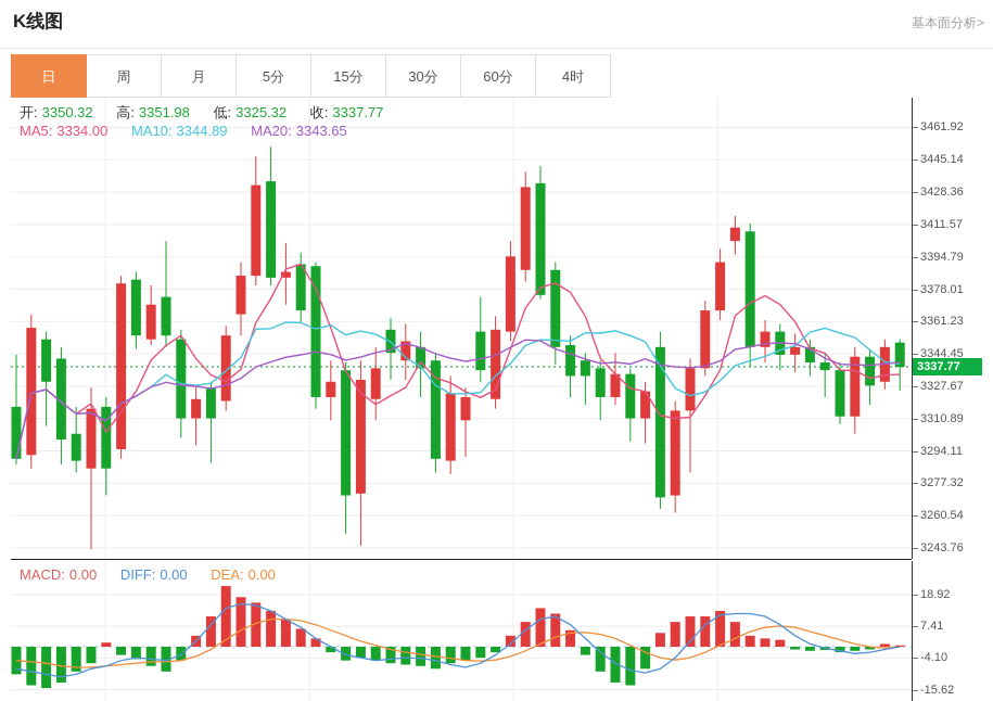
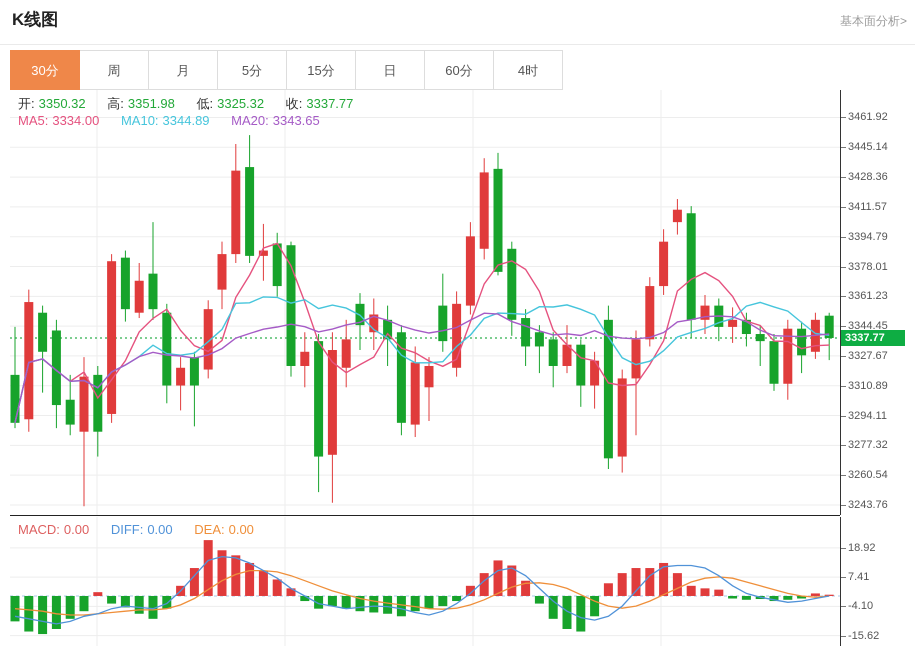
  K线图
  基本面分析>
- 日
+ 30分
  周
  月
  5分
  15分
- 30分
+ 日
  60分
  4时
  开: 3350.32 高: 3351.98 低: 3325.32 收: 3337.77
  MA5: 3334.00 MA10: 3344.89 MA20: 3343.65
  MACD: 0.00 DIFF: 0.00 DEA: 0.00
  3461.92
  3445.14
  3428.36
  3411.57
  3394.79
  3378.01
  3361.23
  3344.45
  3327.67
  3310.89
  3294.11
  3277.32
  3260.54
  3243.76
  3337.77
  18.92
  7.41
  -4.10
  -15.62
